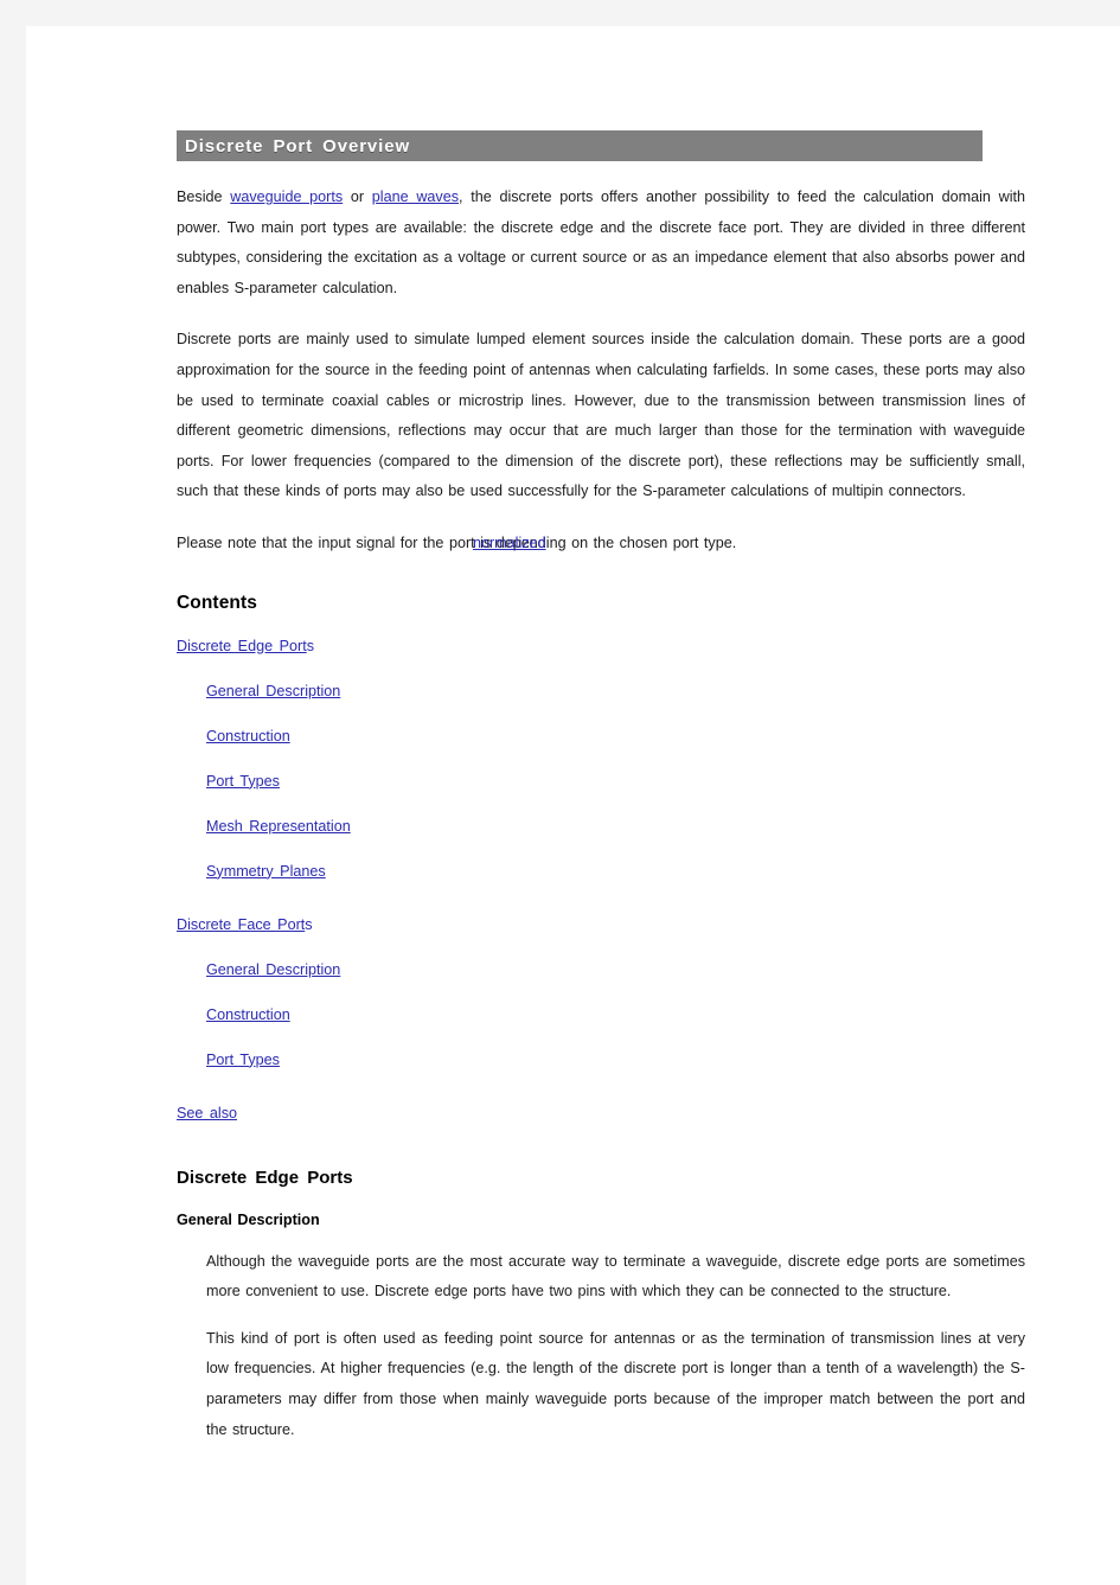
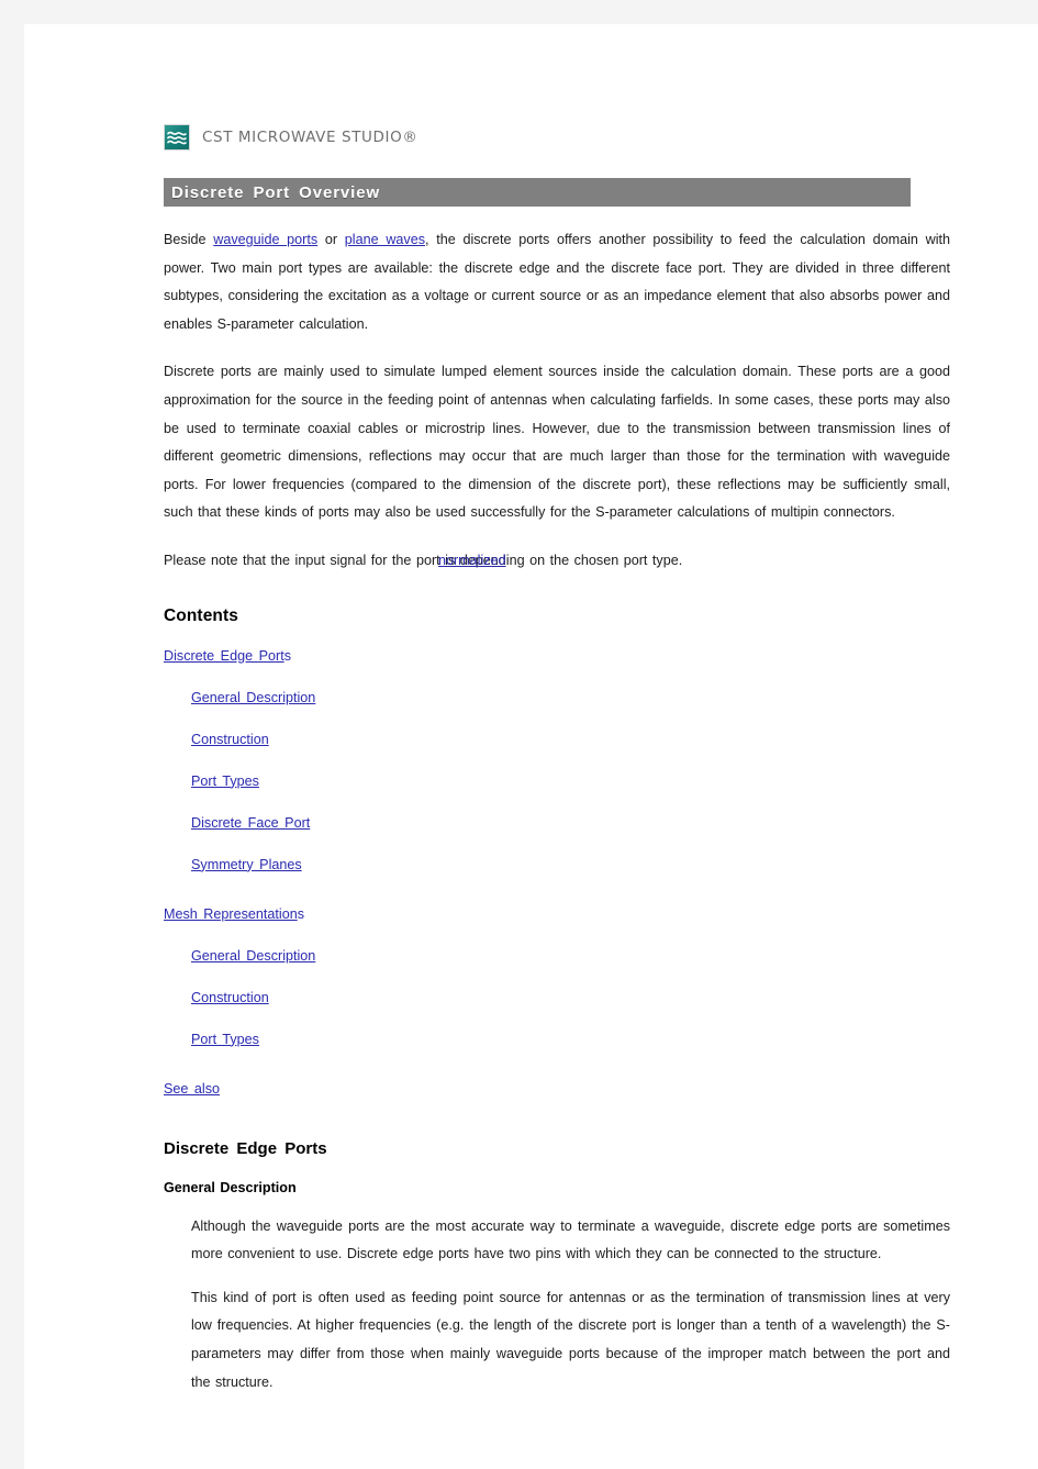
+ CST MICROWAVE STUDIO®
  Discrete Port Overview
  Beside waveguide ports or plane waves, the discrete ports offers another possibility to feed the calculation domain with power. Two main port types are available: the discrete edge and the discrete face port. They are divided in three different subtypes, considering the excitation as a voltage or current source or as an impedance element that also absorbs power and enables S-parameter calculation.
  Discrete ports are mainly used to simulate lumped element sources inside the calculation domain. These ports are a good approximation for the source in the feeding point of antennas when calculating farfields. In some cases, these ports may also be used to terminate coaxial cables or microstrip lines. However, due to the transmission between transmission lines of different geometric dimensions, reflections may occur that are much larger than those for the termination with waveguide ports. For lower frequencies (compared to the dimension of the discrete port), these reflections may be sufficiently small, such that these kinds of ports may also be used successfully for the S-parameter calculations of multipin connectors.
  Please note that the input signal for the port is
  normalized
  depending on the chosen port type.
  Contents
  Discrete Edge Ports
  General Description
  Construction
  Port Types
- Mesh Representation
+ Discrete Face Port
  Symmetry Planes
- Discrete Face Ports
+ Mesh Representations
  General Description
  Construction
  Port Types
  See also
  Discrete Edge Ports
  General Description
  Although the waveguide ports are the most accurate way to terminate a waveguide, discrete edge ports are sometimes more convenient to use. Discrete edge ports have two pins with which they can be connected to the structure.
  This kind of port is often used as feeding point source for antennas or as the termination of transmission lines at very low frequencies. At higher frequencies (e.g. the length of the discrete port is longer than a tenth of a wavelength) the S-parameters may differ from those when mainly waveguide ports because of the improper match between the port and the structure.
